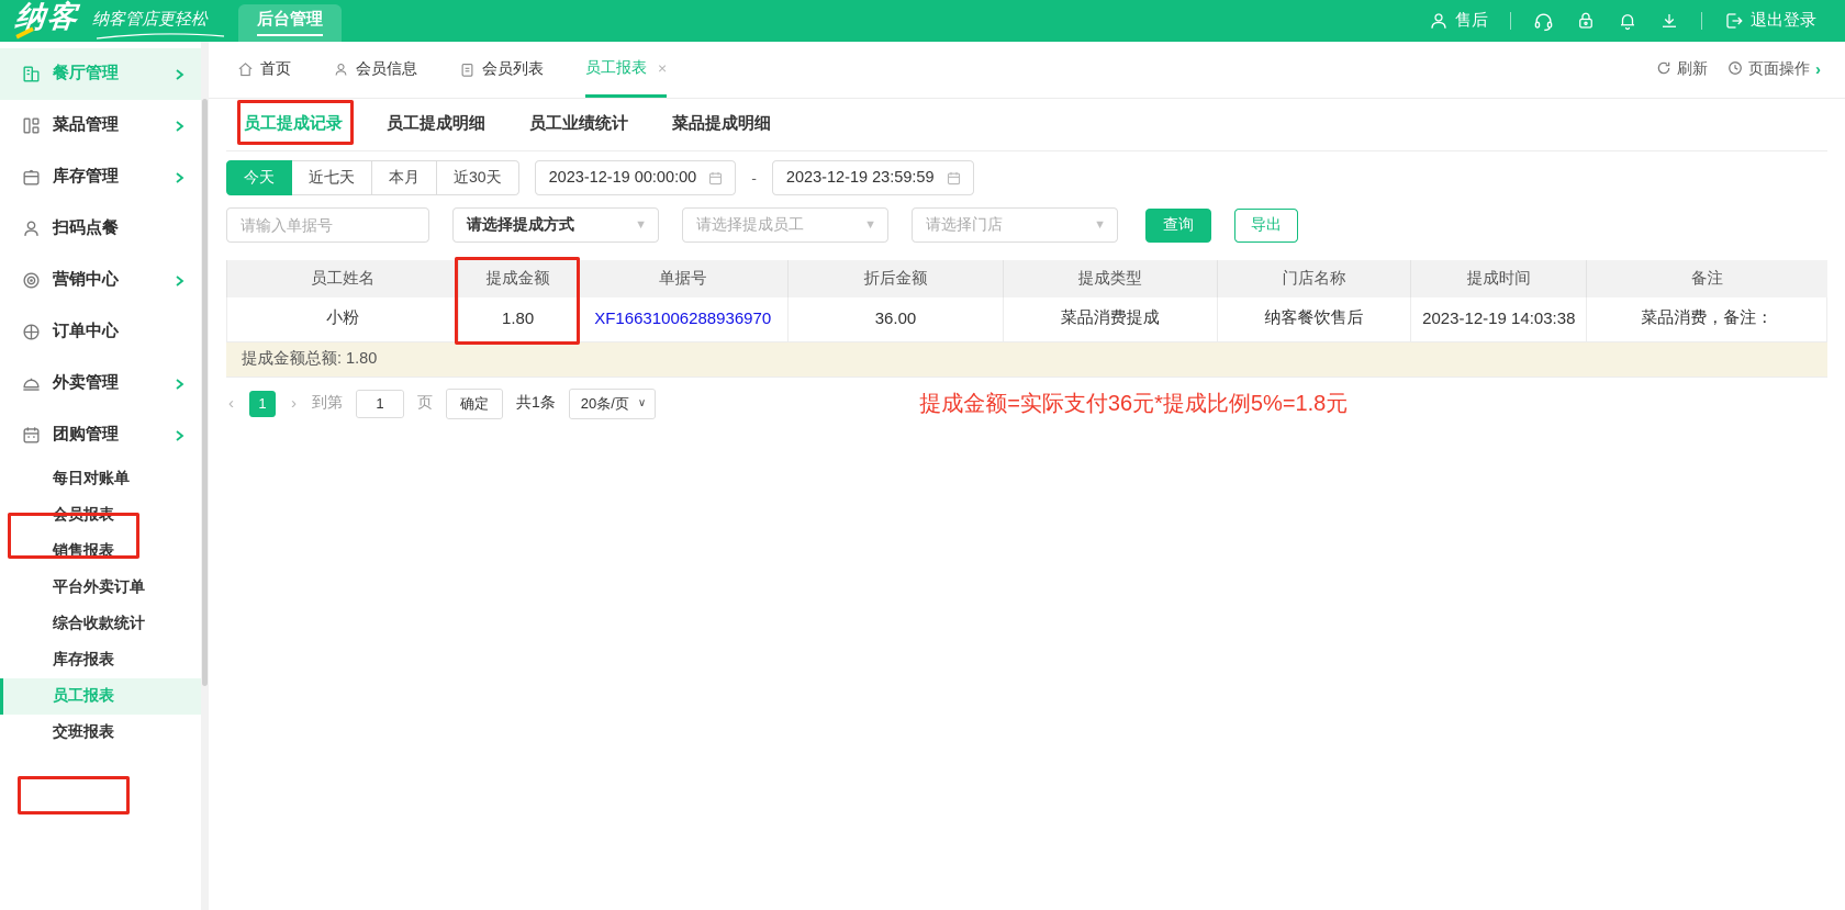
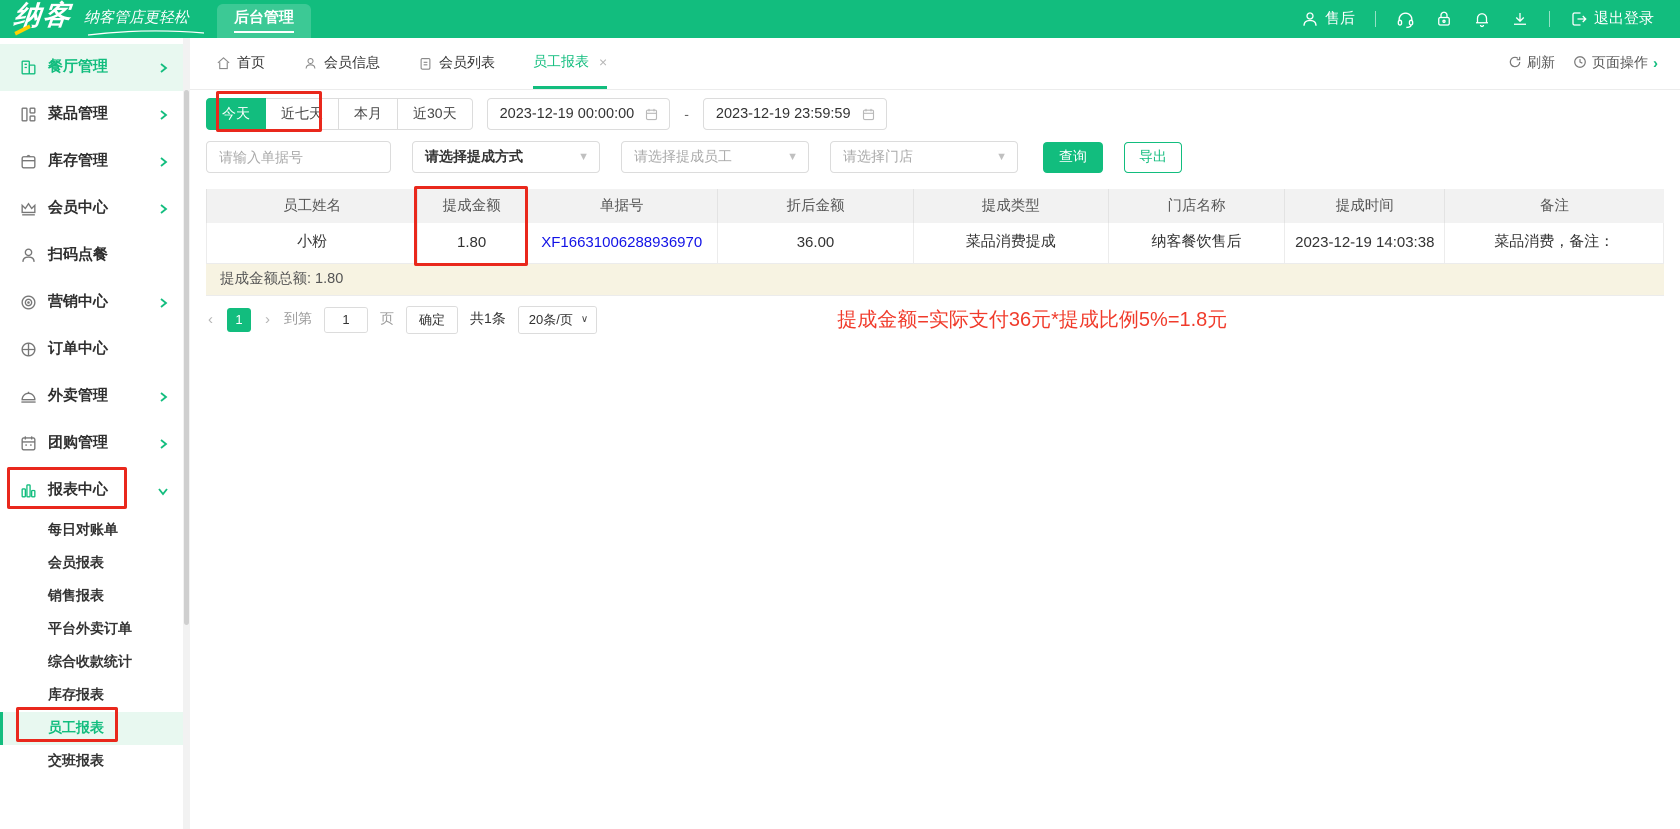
  纳客管店更轻松
  后台管理
  售后
  退出登录
  餐厅管理
  菜品管理
  库存管理
+ 会员中心
  扫码点餐
  营销中心
  订单中心
  外卖管理
  团购管理
+ 报表中心
  每日对账单
  会员报表
  销售报表
  平台外卖订单
  综合收款统计
  库存报表
  员工报表
  交班报表
  首页
  会员信息
  会员列表
  员工报表
  ×
  刷新
  页面操作
  ›
- 员工提成记录
- 员工提成明细
- 员工业绩统计
- 菜品提成明细
  今天
  近七天
  本月
  近30天
  2023-12-19 00:00:00
  -
  2023-12-19 23:59:59
  请输入单据号
  请选择提成方式
  ▼
  请选择提成员工
  ▼
  请选择门店
  ▼
  查询
  导出
  员工姓名	提成金额	单据号	折后金额	提成类型	门店名称	提成时间	备注
  小粉	1.80	XF16631006288936970	36.00	菜品消费提成	纳客餐饮售后	2023-12-19 14:03:38	菜品消费，备注：
  提成金额总额: 1.80
  ‹
  1
  ›
  到第
  1
  页
  确定
  共1条
  20条/页
  ∨
  提成金额=实际支付36元*提成比例5%=1.8元
